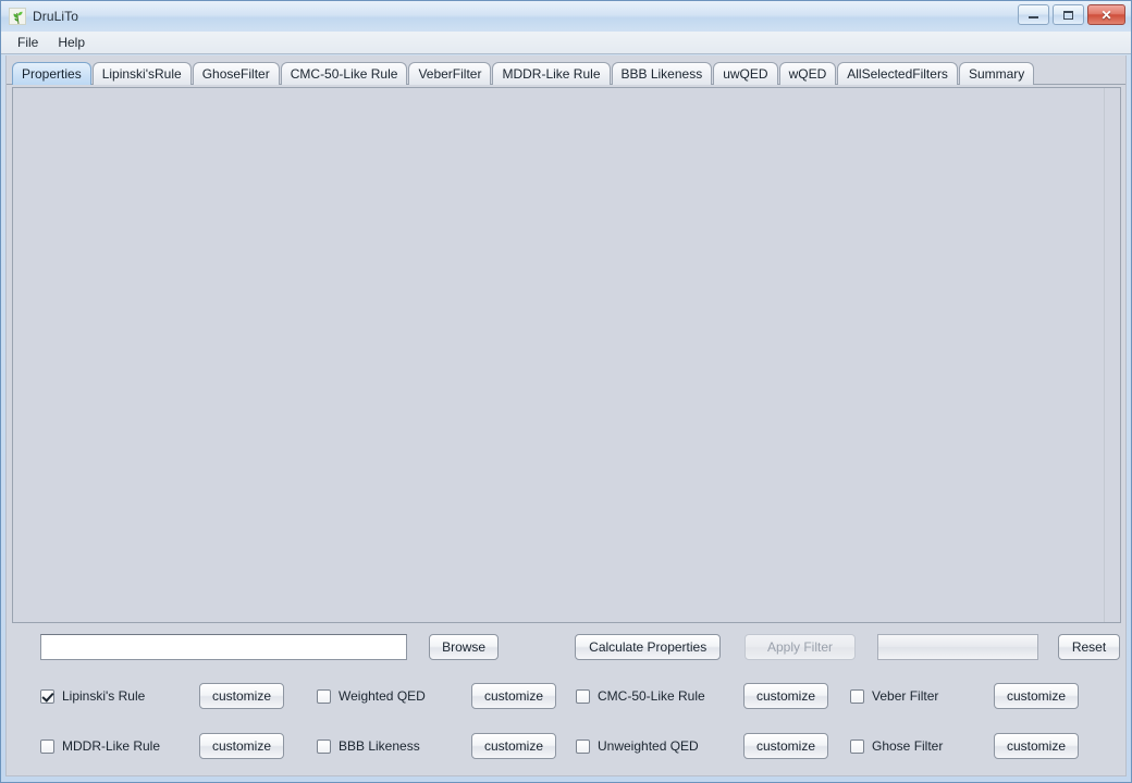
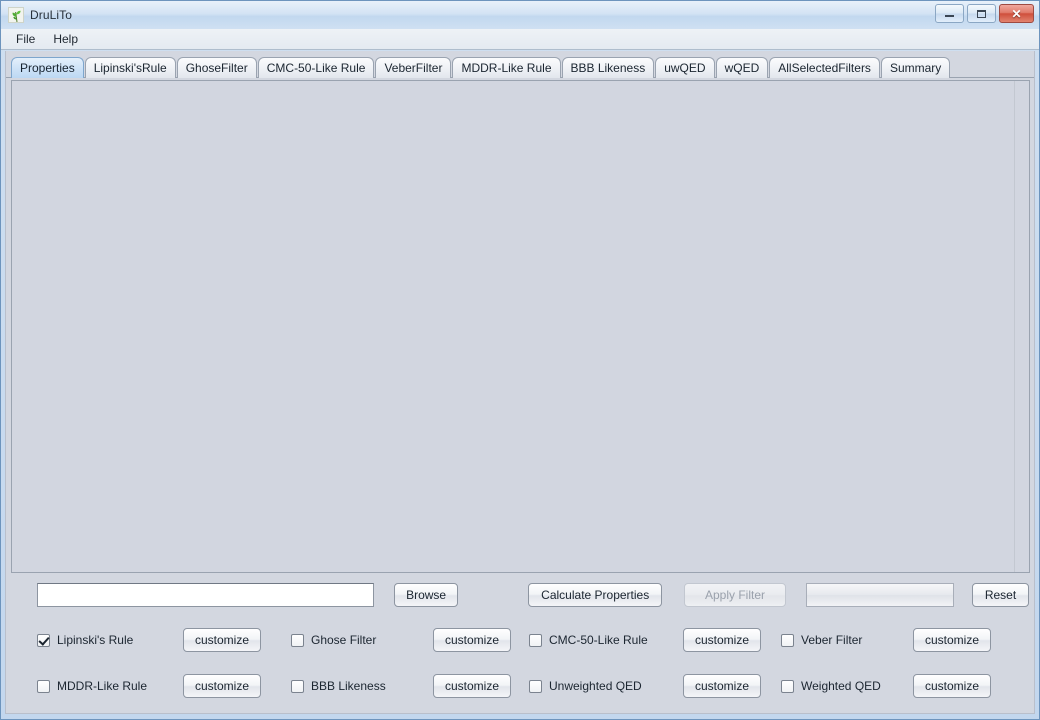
  DruLiTo
  ✕
  File
  Help
  Properties
  Lipinski'sRule
  GhoseFilter
  CMC-50-Like Rule
  VeberFilter
  MDDR-Like Rule
  BBB Likeness
  uwQED
  wQED
  AllSelectedFilters
  Summary
  Browse
  Calculate Properties
  Apply Filter
  Reset
  Lipinski's Rule
  customize
- Weighted QED
+ Ghose Filter
  customize
  CMC-50-Like Rule
  customize
  Veber Filter
  customize
  MDDR-Like Rule
  customize
  BBB Likeness
  customize
  Unweighted QED
  customize
- Ghose Filter
+ Weighted QED
  customize
